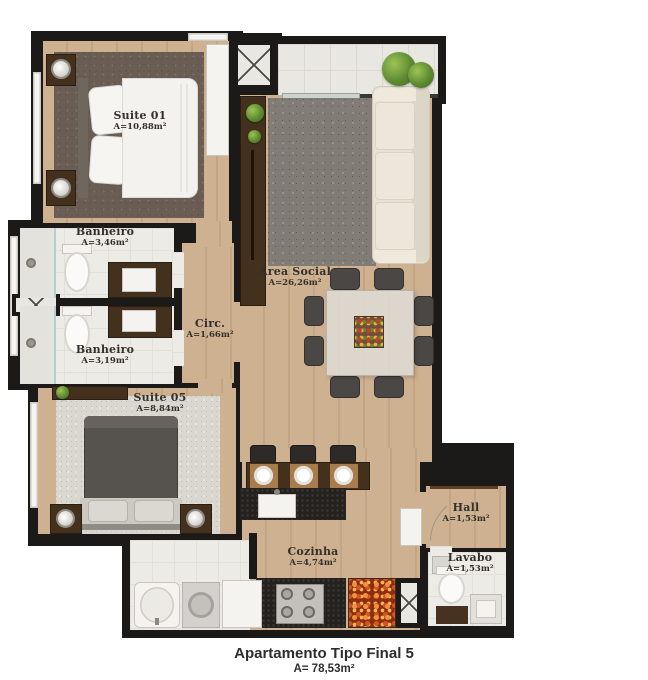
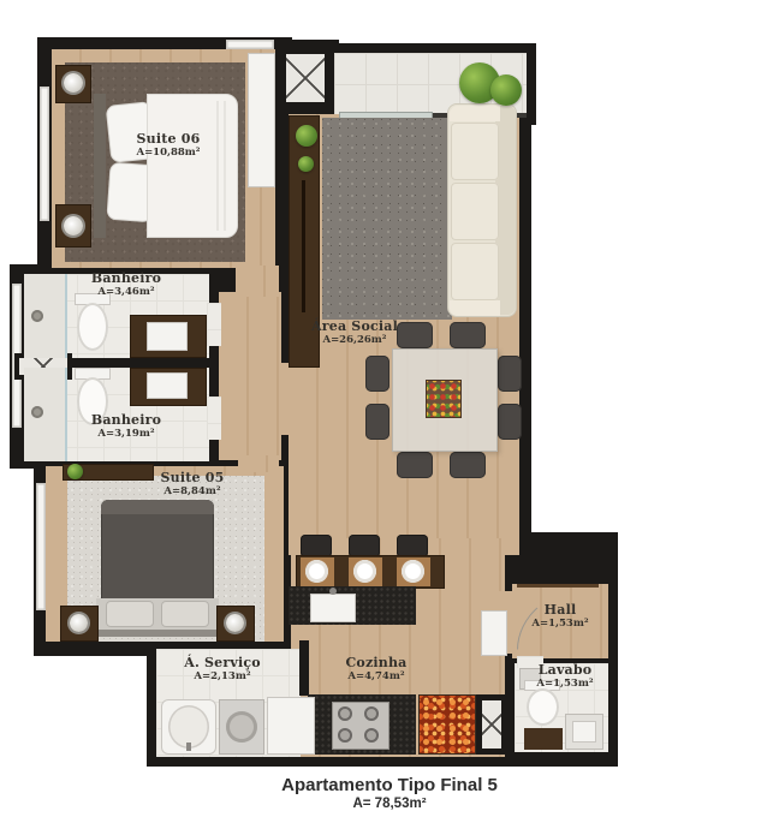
- Suite 01
+ Suite 06
  A=10,88m²
  Banheiro
  A=3,46m²
  Banheiro
  A=3,19m²
- Circ.
- A=1,66m²
  Área Social
  A=26,26m²
  Suite 05
  A=8,84m²
+ Á. Serviço
+ A=2,13m²
  Cozinha
  A=4,74m²
  Hall
  A=1,53m²
  Lavabo
  A=1,53m²
  Apartamento Tipo Final 5
  A= 78,53m²
